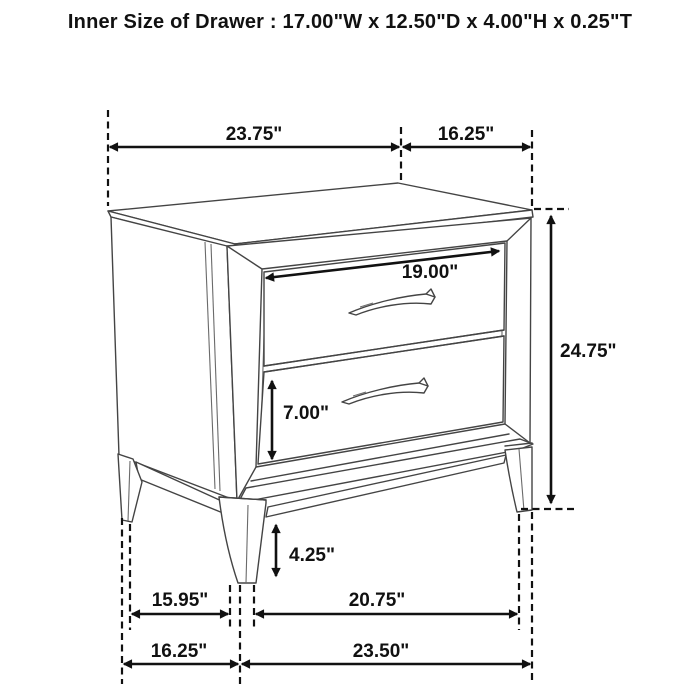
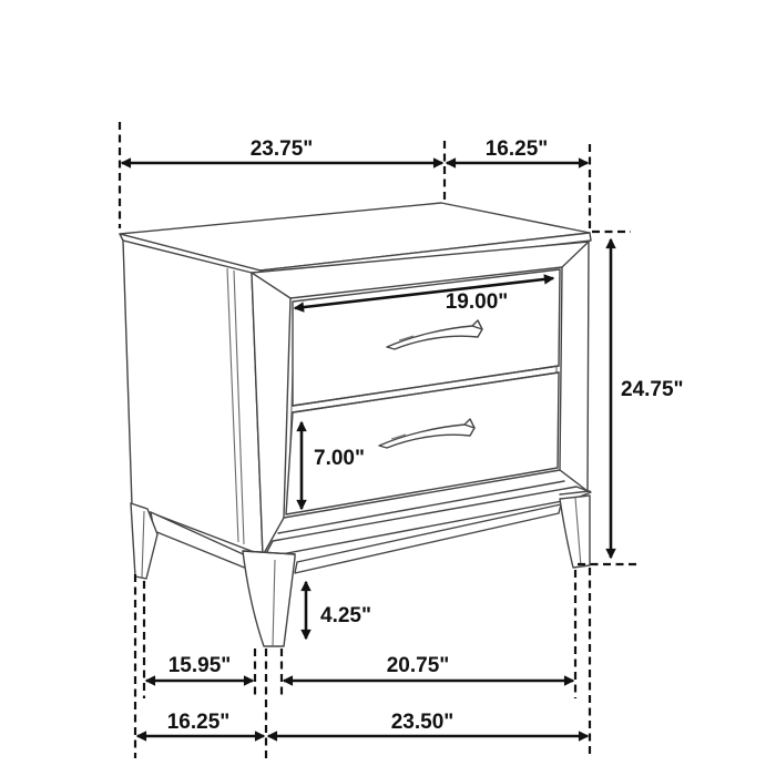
- Inner Size of Drawer : 17.00"W x 12.50"D x 4.00"H x 0.25"T
  23.75"
  16.25"
  19.00"
  24.75"
  7.00"
  4.25"
  15.95"
  20.75"
  16.25"
  23.50"
